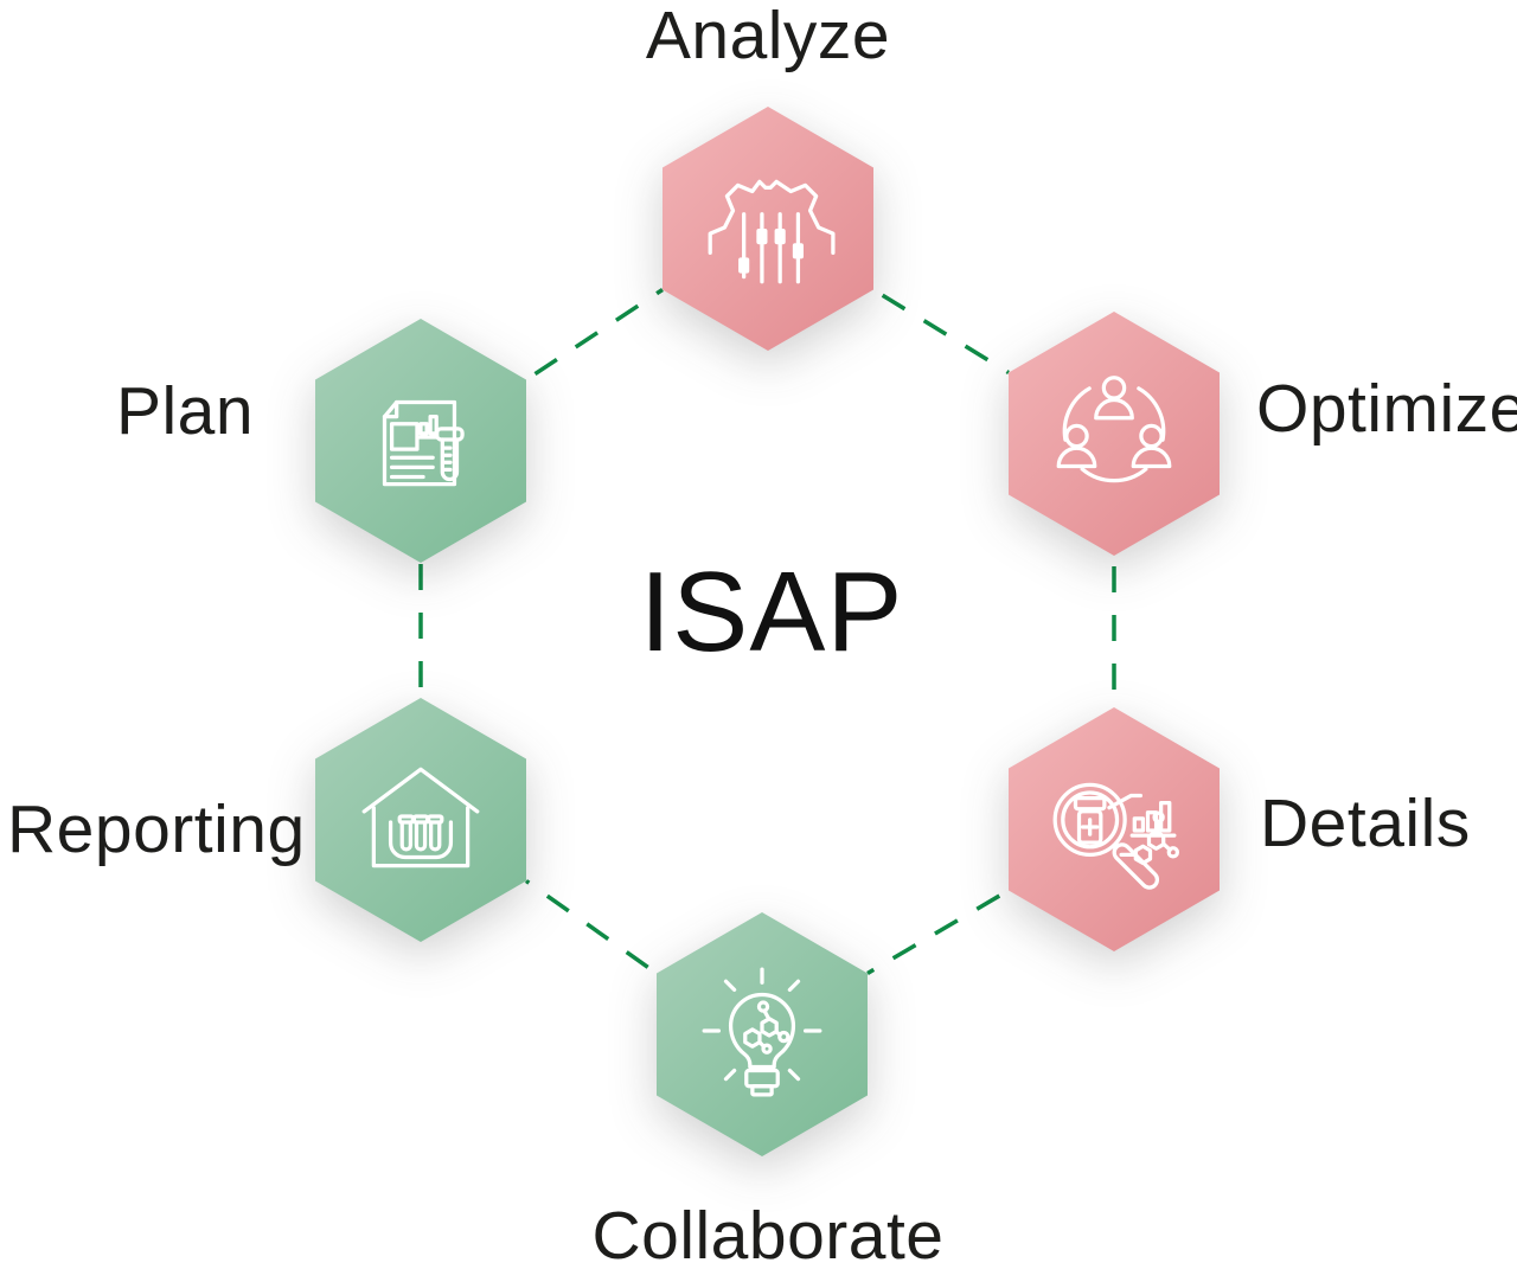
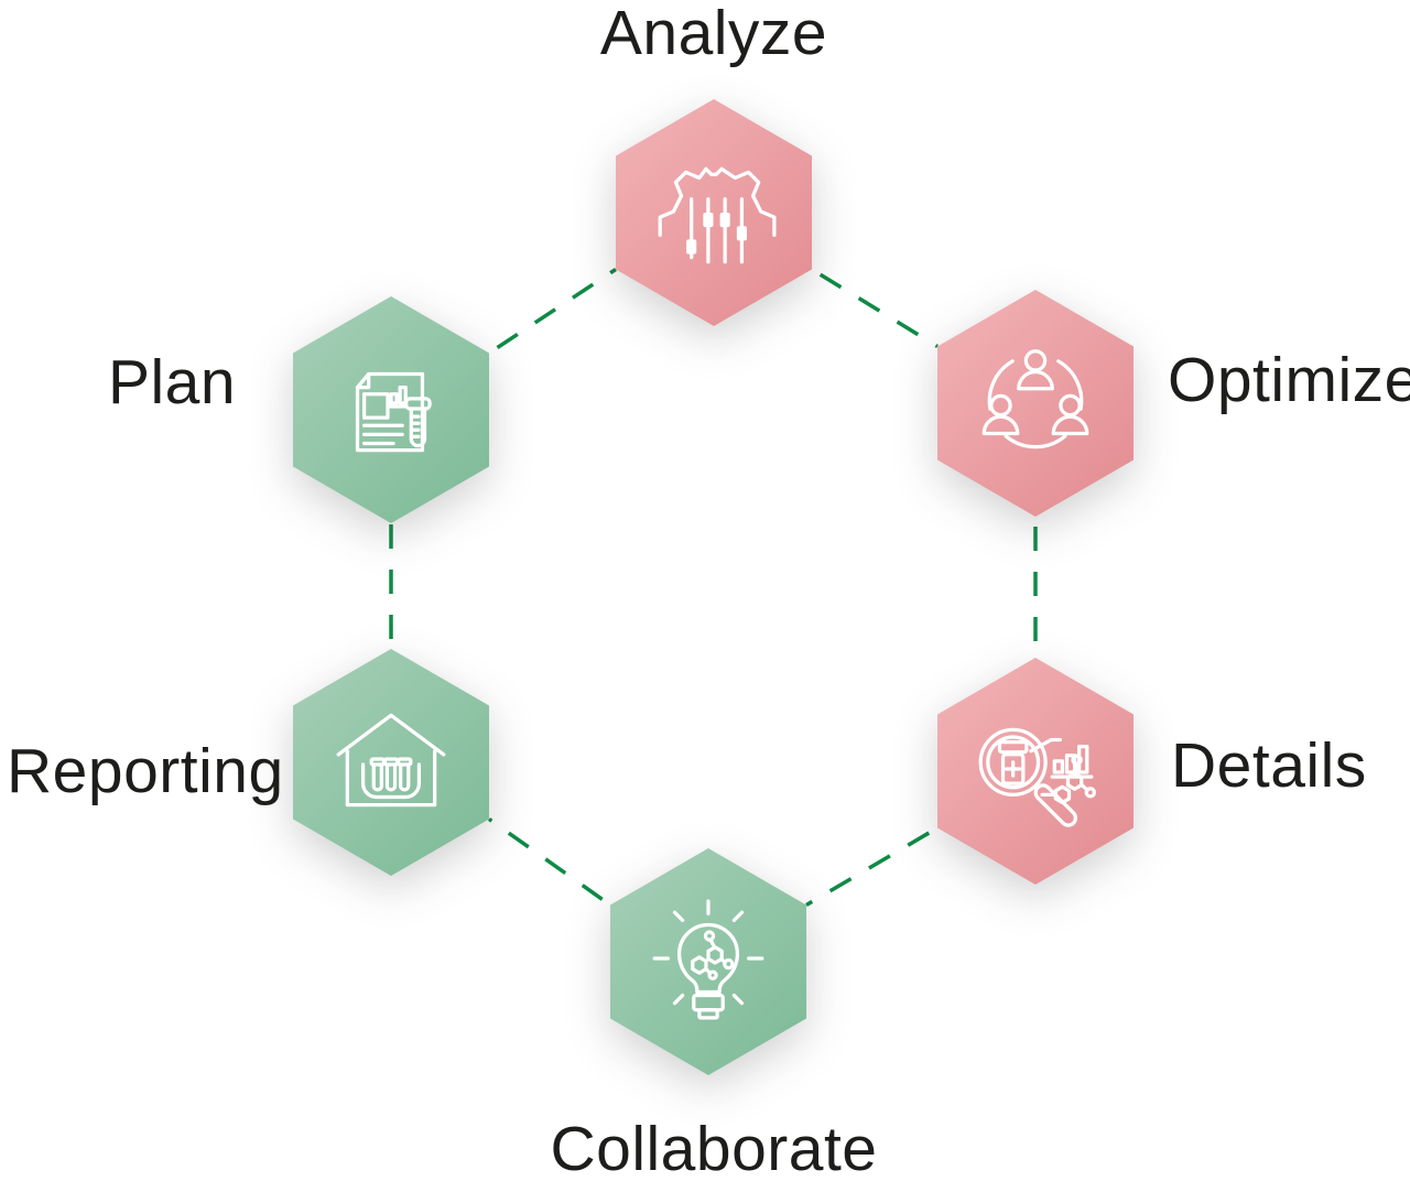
- ISAP
  Analyze
  Optimize
  Details
  Collaborate
  Reporting
  Plan
